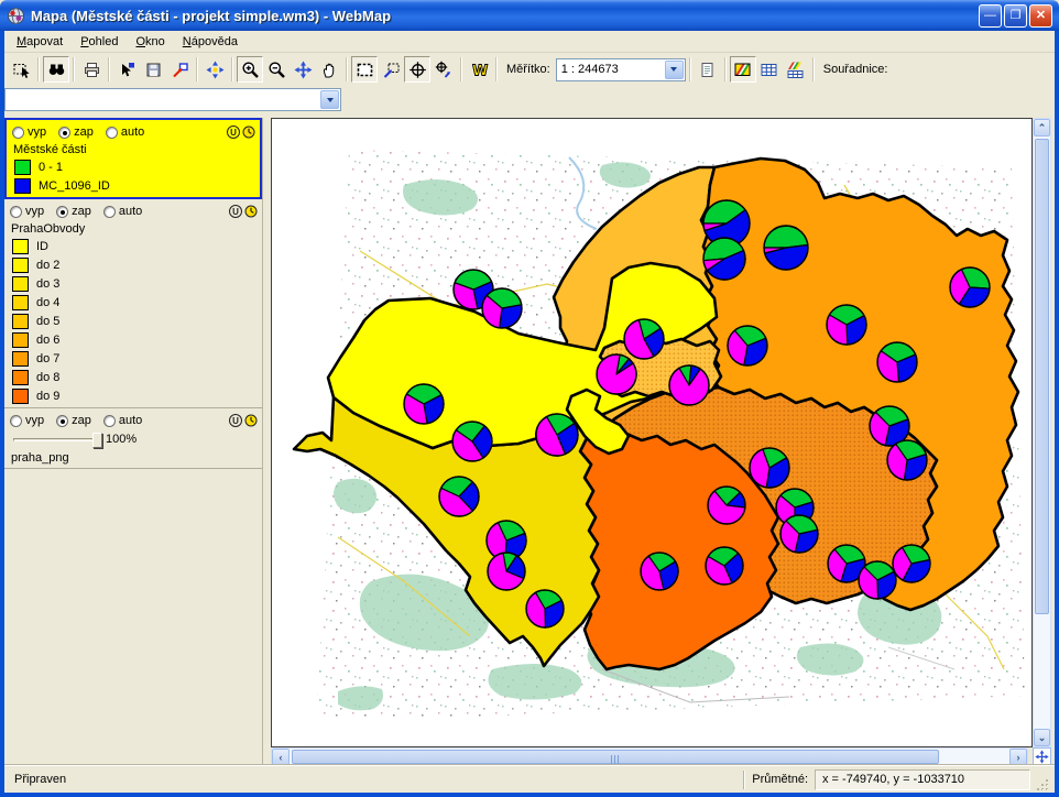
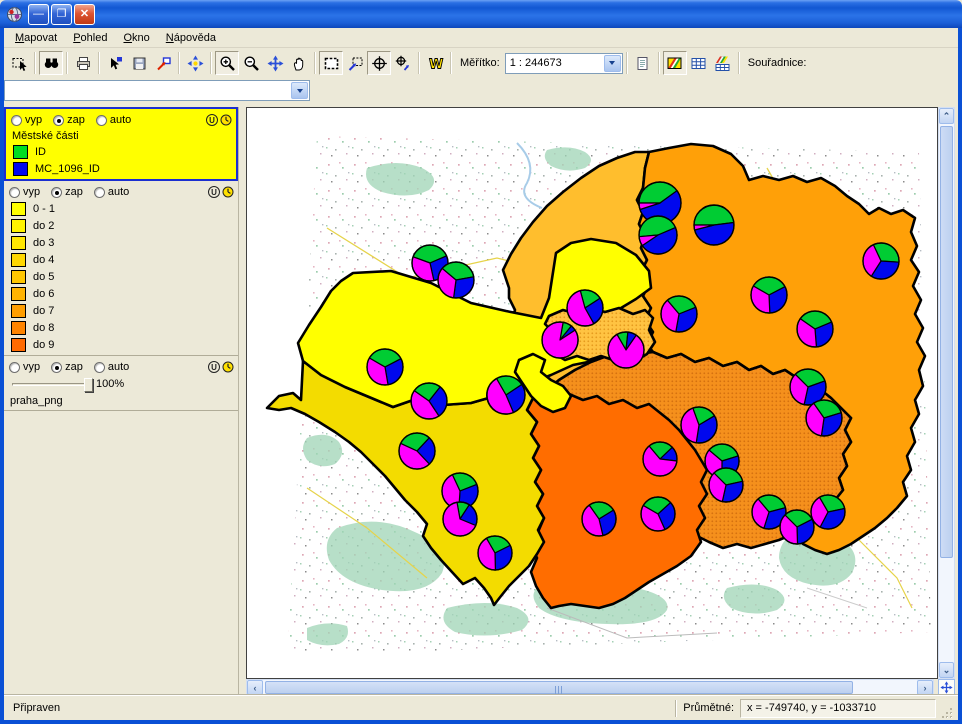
- Mapa (Městské části - projekt simple.wm3) - WebMap
  —
  ❐
  ✕
  Mapovat
  Pohled
  Okno
  Nápověda
  W
  Měřítko:
  1 : 244673
  Souřadnice:
  vyp
  zap
  auto
  U
  Městské části
- 0 - 1
+ ID
  MC_1096_ID
  vyp
  zap
  auto
  U
- PrahaObvody
- ID
+ 0 - 1
  do 2
  do 3
  do 4
  do 5
  do 6
  do 7
  do 8
  do 9
  vyp
  zap
  auto
  U
  100%
  praha_png
  ⌃
  ⌄
  ‹
  ›
  Připraven
  Průmětné:
  x = -749740, y = -1033710
